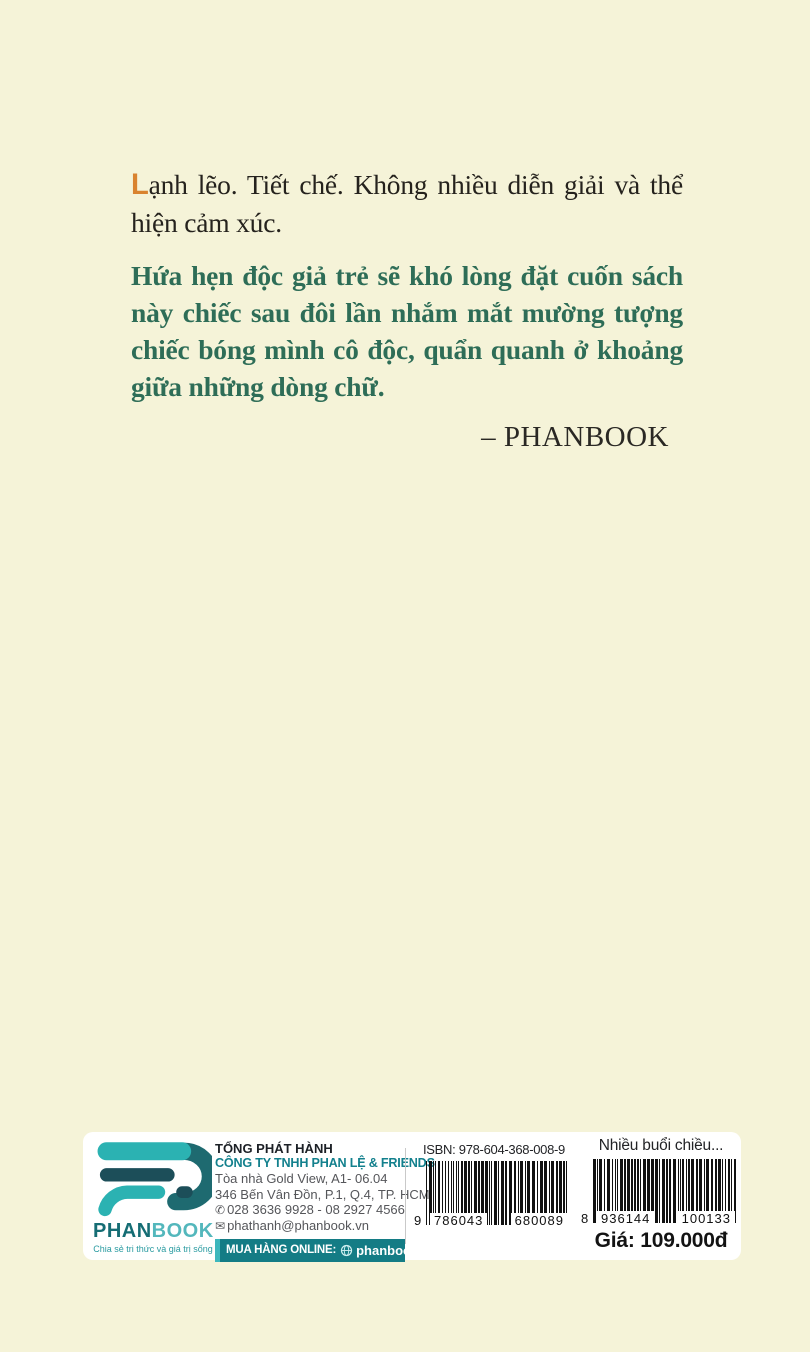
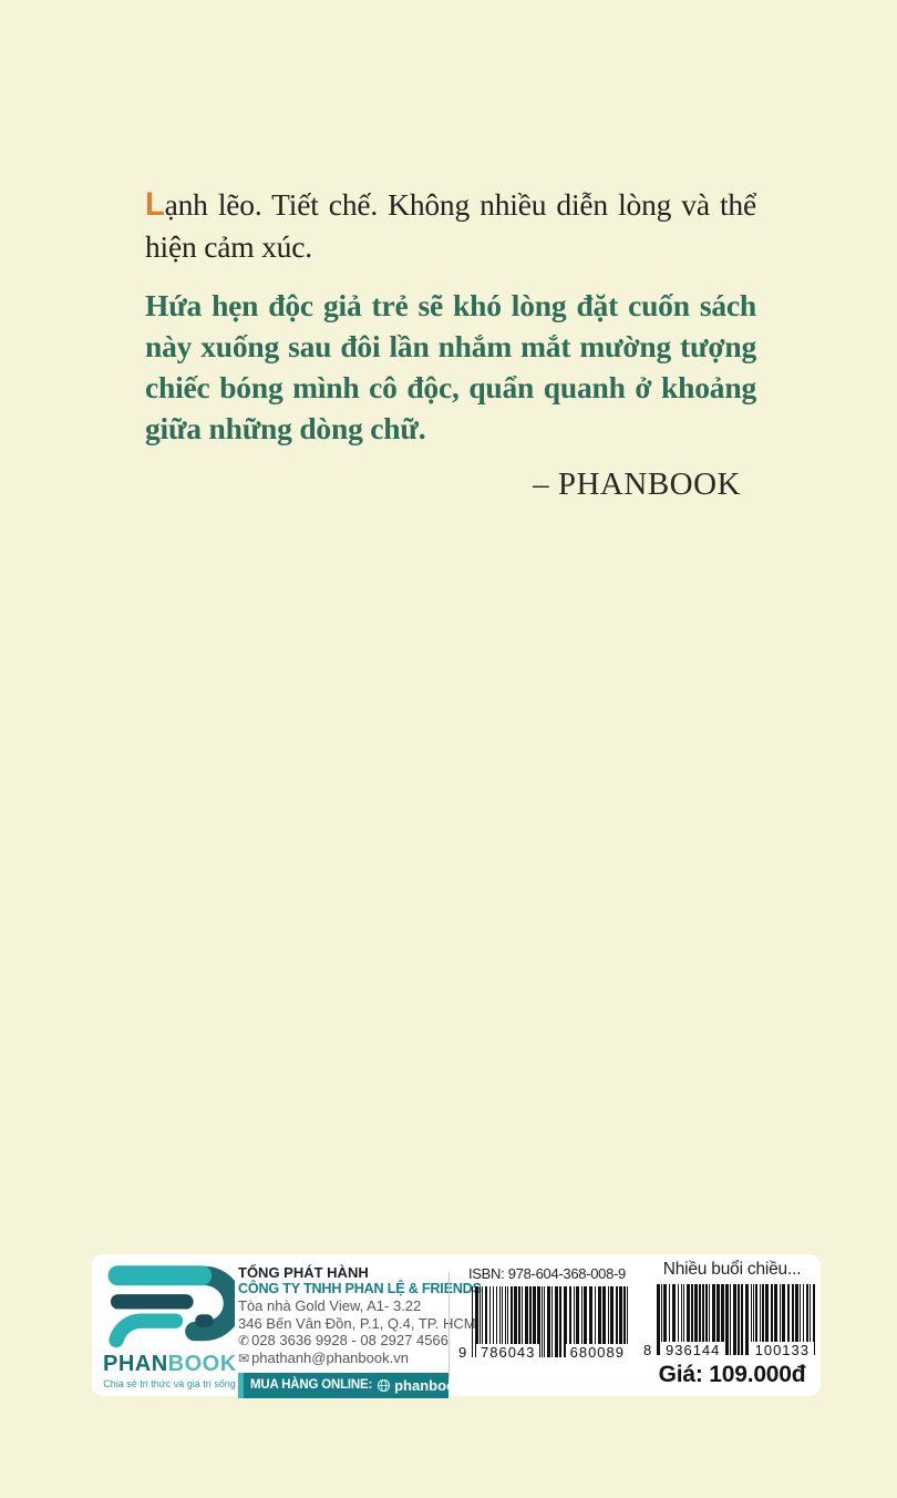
- Lạnh lẽo. Tiết chế. Không nhiều diễn giải và thể hiện cảm xúc.
+ Lạnh lẽo. Tiết chế. Không nhiều diễn lòng và thể hiện cảm xúc.
- Hứa hẹn độc giả trẻ sẽ khó lòng đặt cuốn sách này chiếc sau đôi lần nhắm mắt mường tượng chiếc bóng mình cô độc, quẩn quanh ở khoảng giữa những dòng chữ.
+ Hứa hẹn độc giả trẻ sẽ khó lòng đặt cuốn sách này xuống sau đôi lần nhắm mắt mường tượng chiếc bóng mình cô độc, quẩn quanh ở khoảng giữa những dòng chữ.
  – PHANBOOK
  PHANBOOK
  Chia sẻ tri thức và giá trị sống
  TỔNG PHÁT HÀNH
  CÔNG TY TNHH PHAN LỆ & FRI
- Tòa nhà Gold View, A1- 06.04
+ Tòa nhà Gold View, A1- 3.22
  346 Bến Vân Đồn, P.1, Q.4, TP.
  ✆ 028 3636 9928 - 08 2927 4566
  ✉ phathanh@phanbook.vn
  MUA HÀNG ONLINE:
  phanbook.vn
  ISBN: 978-604-368-008-9
  9
  786043
  680089
  Nhiều buổi chiều...
  8
  936144
  100133
  Giá: 109.000đ
